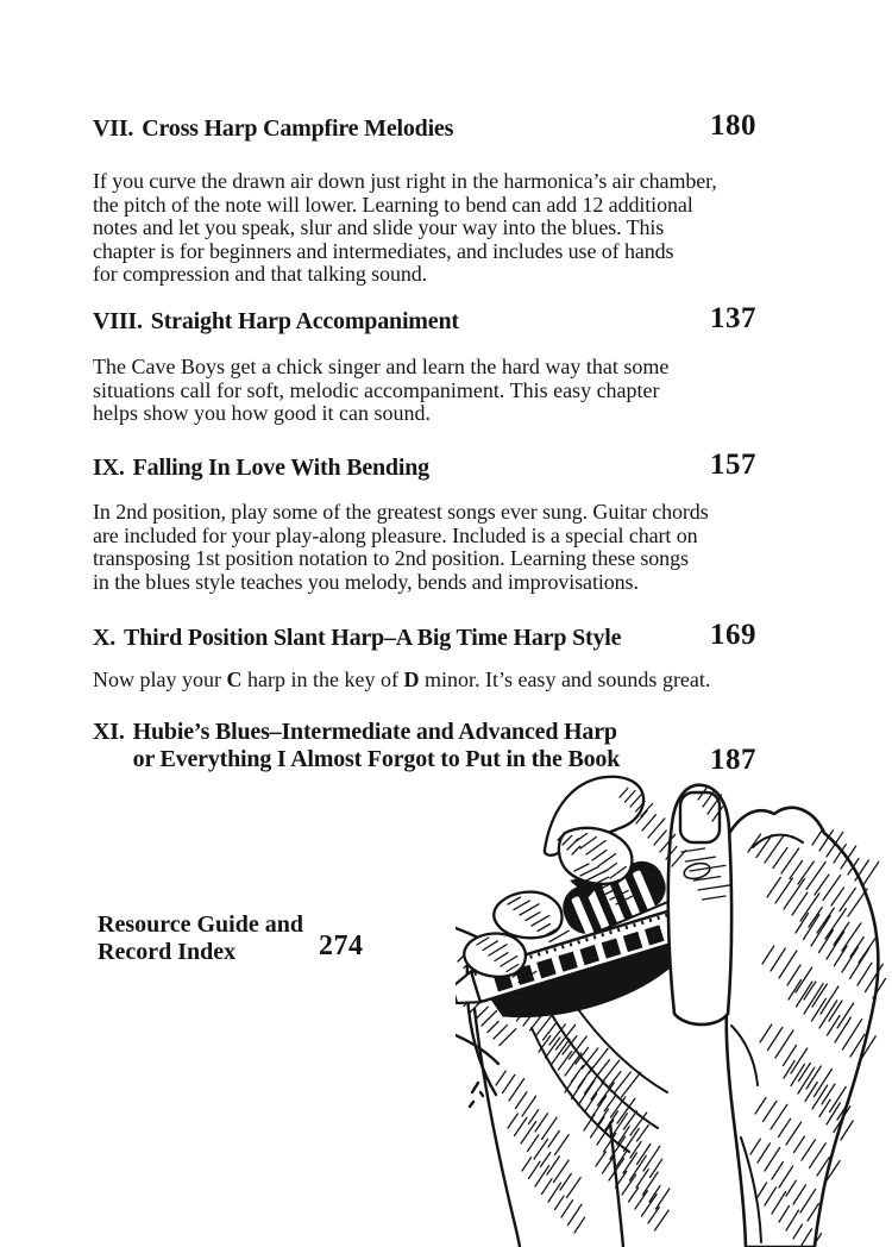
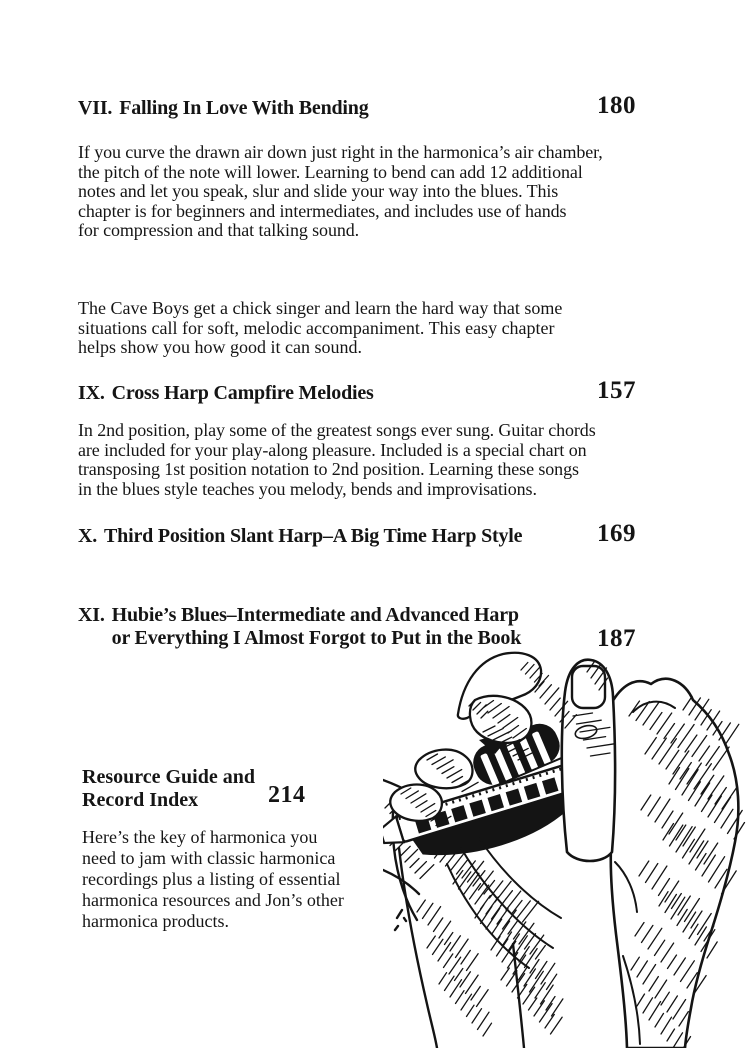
- VII. Cross Harp Campfire Melodies
+ VII. Falling In Love With Bending
  180
  If you curve the drawn air down just right in the harmonica’s air chamber,
  the pitch of the note will lower. Learning to bend can add 12 additional
  notes and let you speak, slur and slide your way into the blues. This
  chapter is for beginners and intermediates, and includes use of hands
  for compression and that talking sound.
- VIII. Straight Harp Accompaniment
- 137
  The Cave Boys get a chick singer and learn the hard way that some
  situations call for soft, melodic accompaniment. This easy chapter
  helps show you how good it can sound.
- IX. Falling In Love With Bending
+ IX. Cross Harp Campfire Melodies
  157
  In 2nd position, play some of the greatest songs ever sung. Guitar chords
  are included for your play-along pleasure. Included is a special chart on
  transposing 1st position notation to 2nd position. Learning these songs
  in the blues style teaches you melody, bends and improvisations.
  X. Third Position Slant Harp–A Big Time Harp Style
  169
- Now play your C harp in the key of D minor. It’s easy and sounds great.
  XI.
  Hubie’s Blues–Intermediate and Advanced Harp
  or Everything I Almost Forgot to Put in the Book
  187
  Resource Guide and
  Record Index
- 274
+ 214
+ Here’s the key of harmonica you
+ need to jam with classic harmonica
+ recordings plus a listing of essential
+ harmonica resources and Jon’s other
+ harmonica products.
